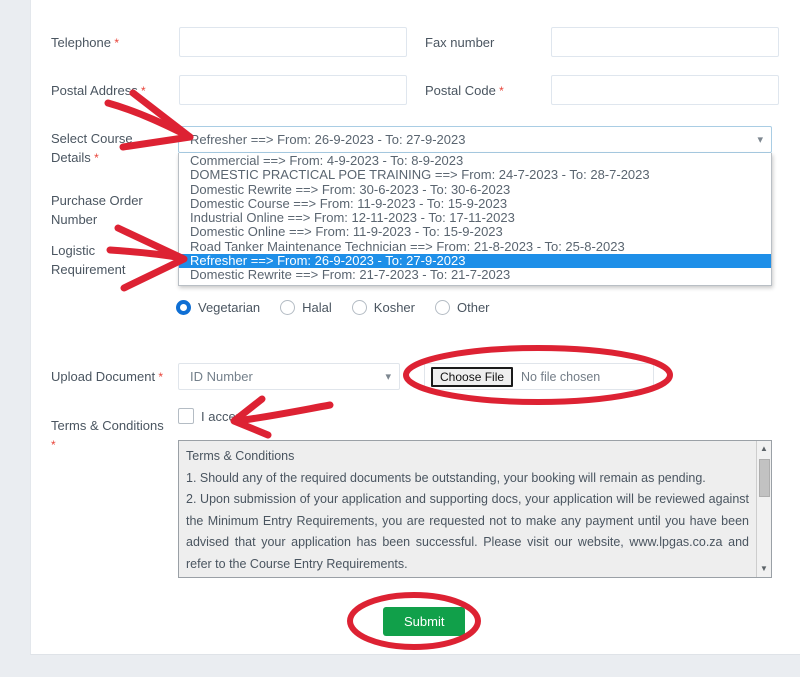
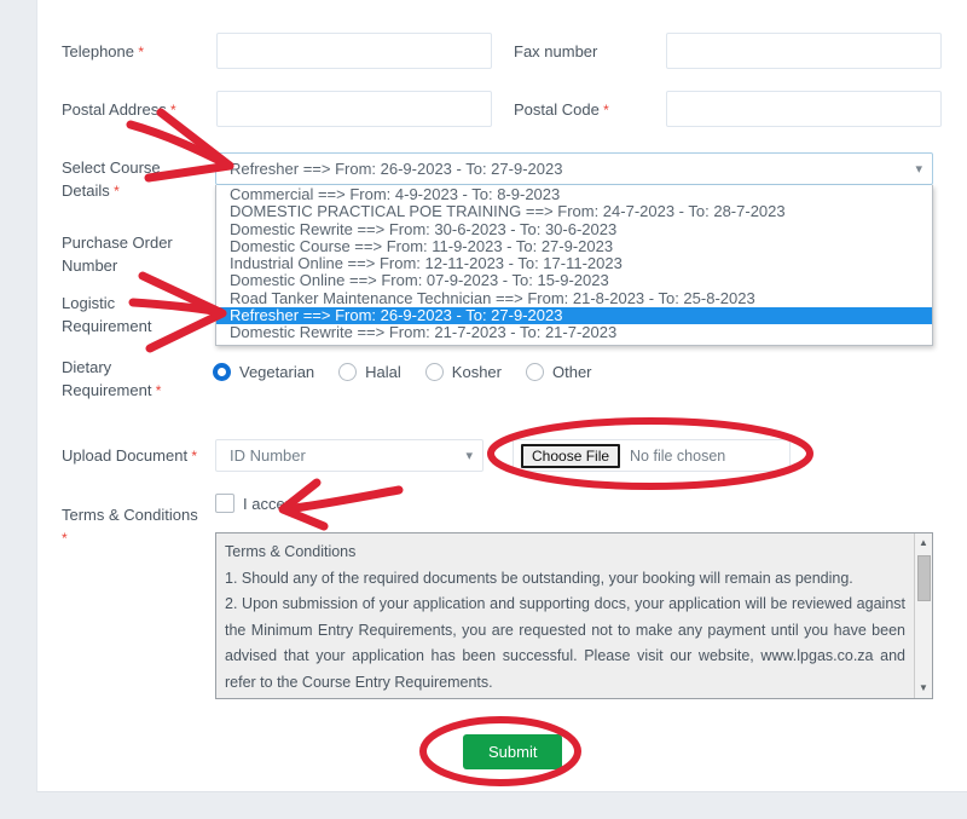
  Telephone *
  Fax number
  Postal Addres *
  Postal Code *
  Select Course
  Details *
  Purchase Order
  Number
  Logistic
  Requirement
+ Dietary
+ Requirement *
  Upload Document *
  Terms & Conditions
  *
  Refresher ==> From: 26-9-2023 - To: 27-9-2023
  ▾
  Commercial ==> From: 4-9-2023 - To: 8-9-2023
  DOMESTIC PRACTICAL POE TRAINING ==> From: 24-7-2023 - To: 28-7-2023
  Domestic Rewrite ==> From: 30-6-2023 - To: 30-6-2023
- Domestic Course ==> From: 11-9-2023 - To: 15-9-2023
+ Domestic Course ==> From: 11-9-2023 - To: 27-9-2023
  Industrial Online ==> From: 12-11-2023 - To: 17-11-2023
- Domestic Online ==> From: 11-9-2023 - To: 15-9-2023
+ Domestic Online ==> From: 07-9-2023 - To: 15-9-2023
  Road Tanker Maintenance Technician ==> From: 21-8-2023 - To: 25-8-2023
  Refresher ==> From: 26-9-2023 - To: 27-9-2023
  Domestic Rewrite ==> From: 21-7-2023 - To: 21-7-2023
  Vegetarian
  Halal
  Kosher
  Other
  ID Number
  ▾
  Choose File
  No file chosen
  I acce
  Terms & Conditions
  1. Should any of the required documents be outstanding, your booking will remain as pending.
  2. Upon submission of your application and supporting docs, your application will be reviewed against the Minimum Entry Requirements, you are requested not to make any payment until you have been advised that your application has been successful. Please visit our website, www.lpgas.co.za and refer to the Course Entry Requirements.
  ▲
  ▼
  Submit
